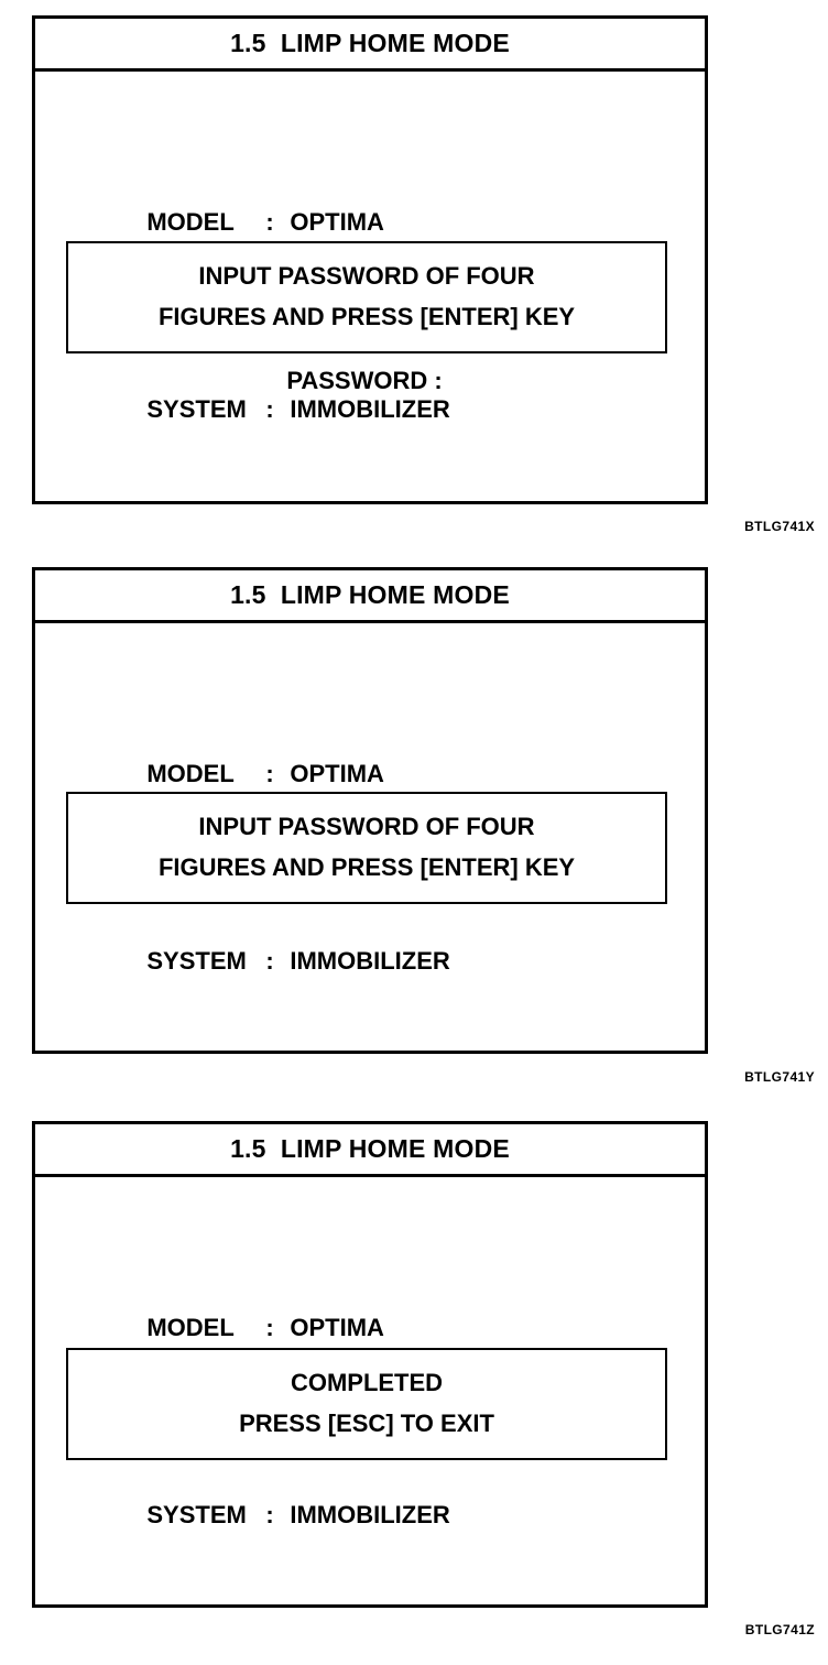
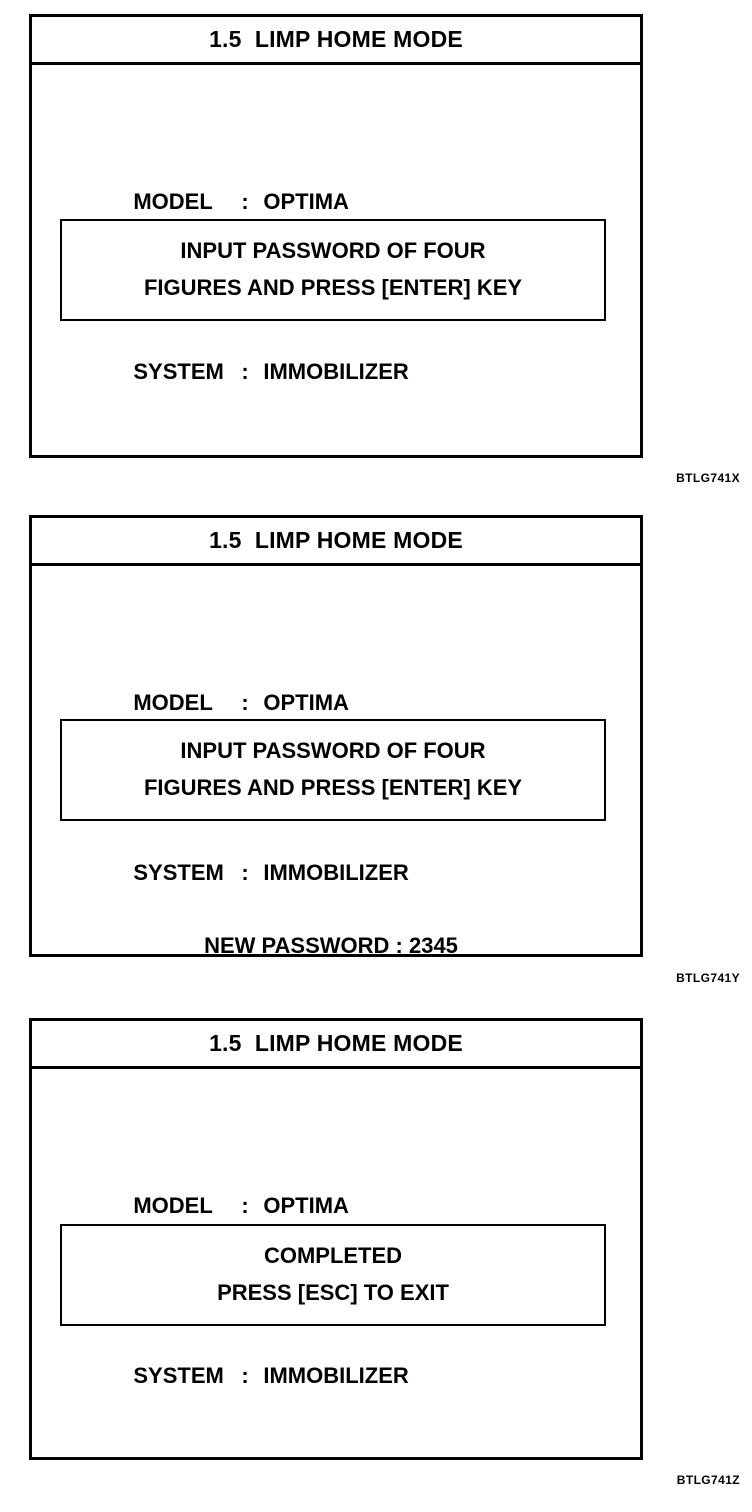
  1.5 LIMP HOME MODE
  MODEL : OPTIMA
  SYSTEM : IMMOBILIZER
  INPUT PASSWORD OF FOUR
  FIGURES AND PRESS [ENTER] KEY
- PASSWORD :
  BTLG741X
  1.5 LIMP HOME MODE
  MODEL : OPTIMA
  SYSTEM : IMMOBILIZER
  INPUT PASSWORD OF FOUR
  FIGURES AND PRESS [ENTER] KEY
+ NEW PASSWORD : 2345
  BTLG741Y
  1.5 LIMP HOME MODE
  MODEL : OPTIMA
  SYSTEM : IMMOBILIZER
  COMPLETED
  PRESS [ESC] TO EXIT
  BTLG741Z
